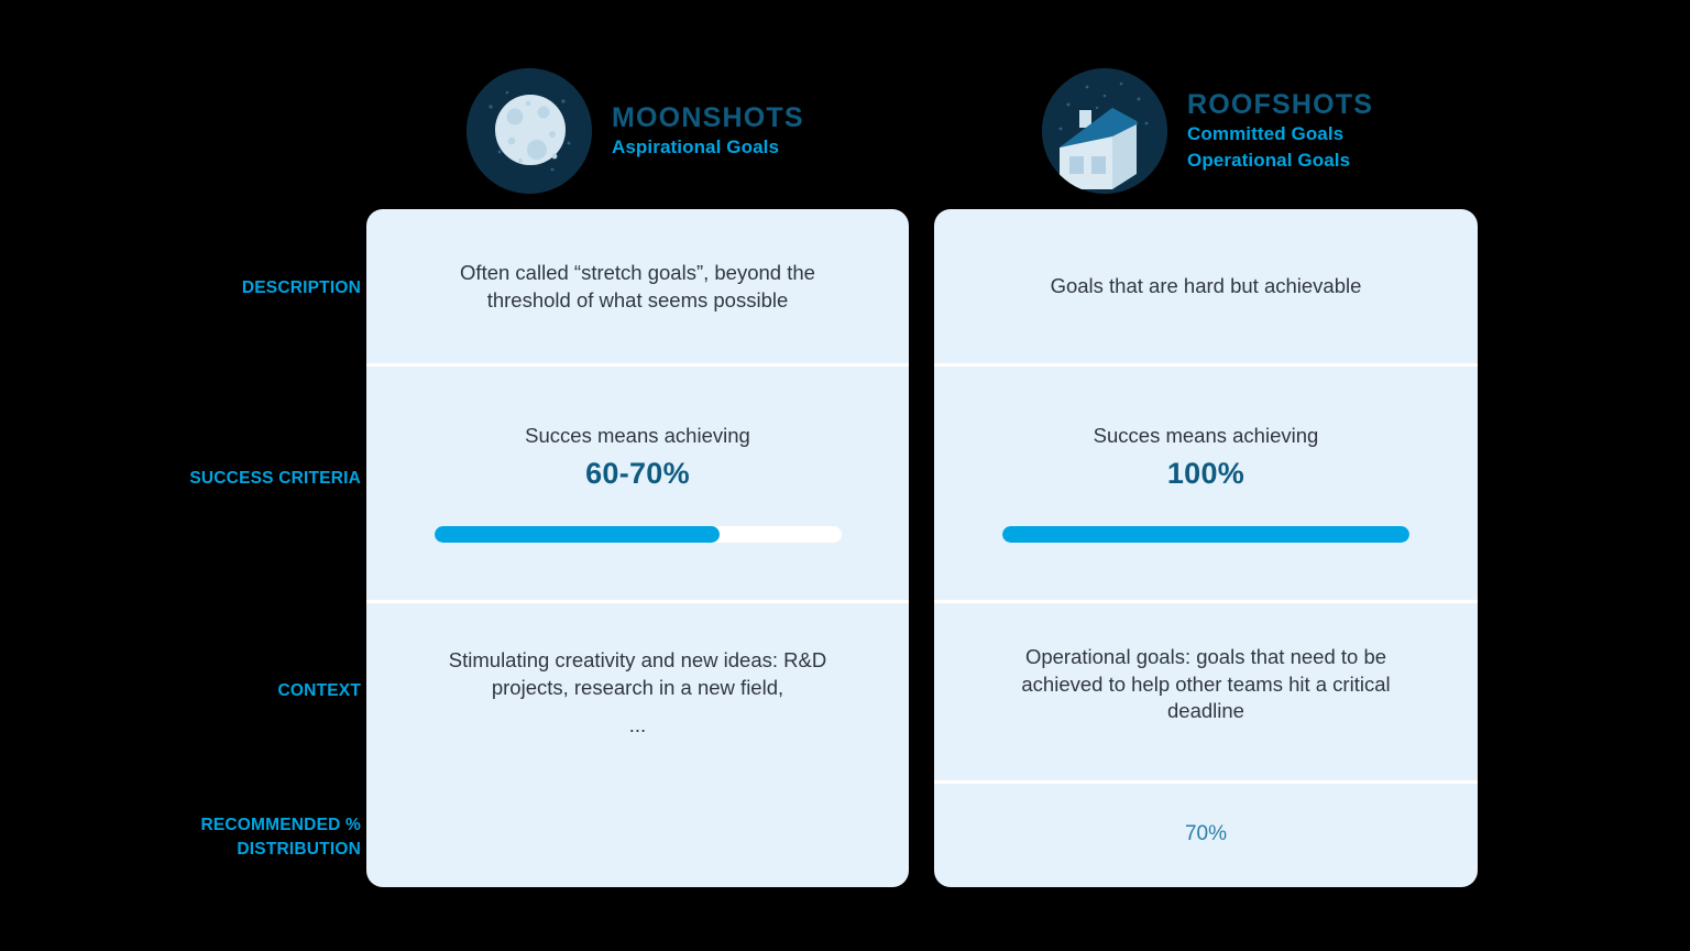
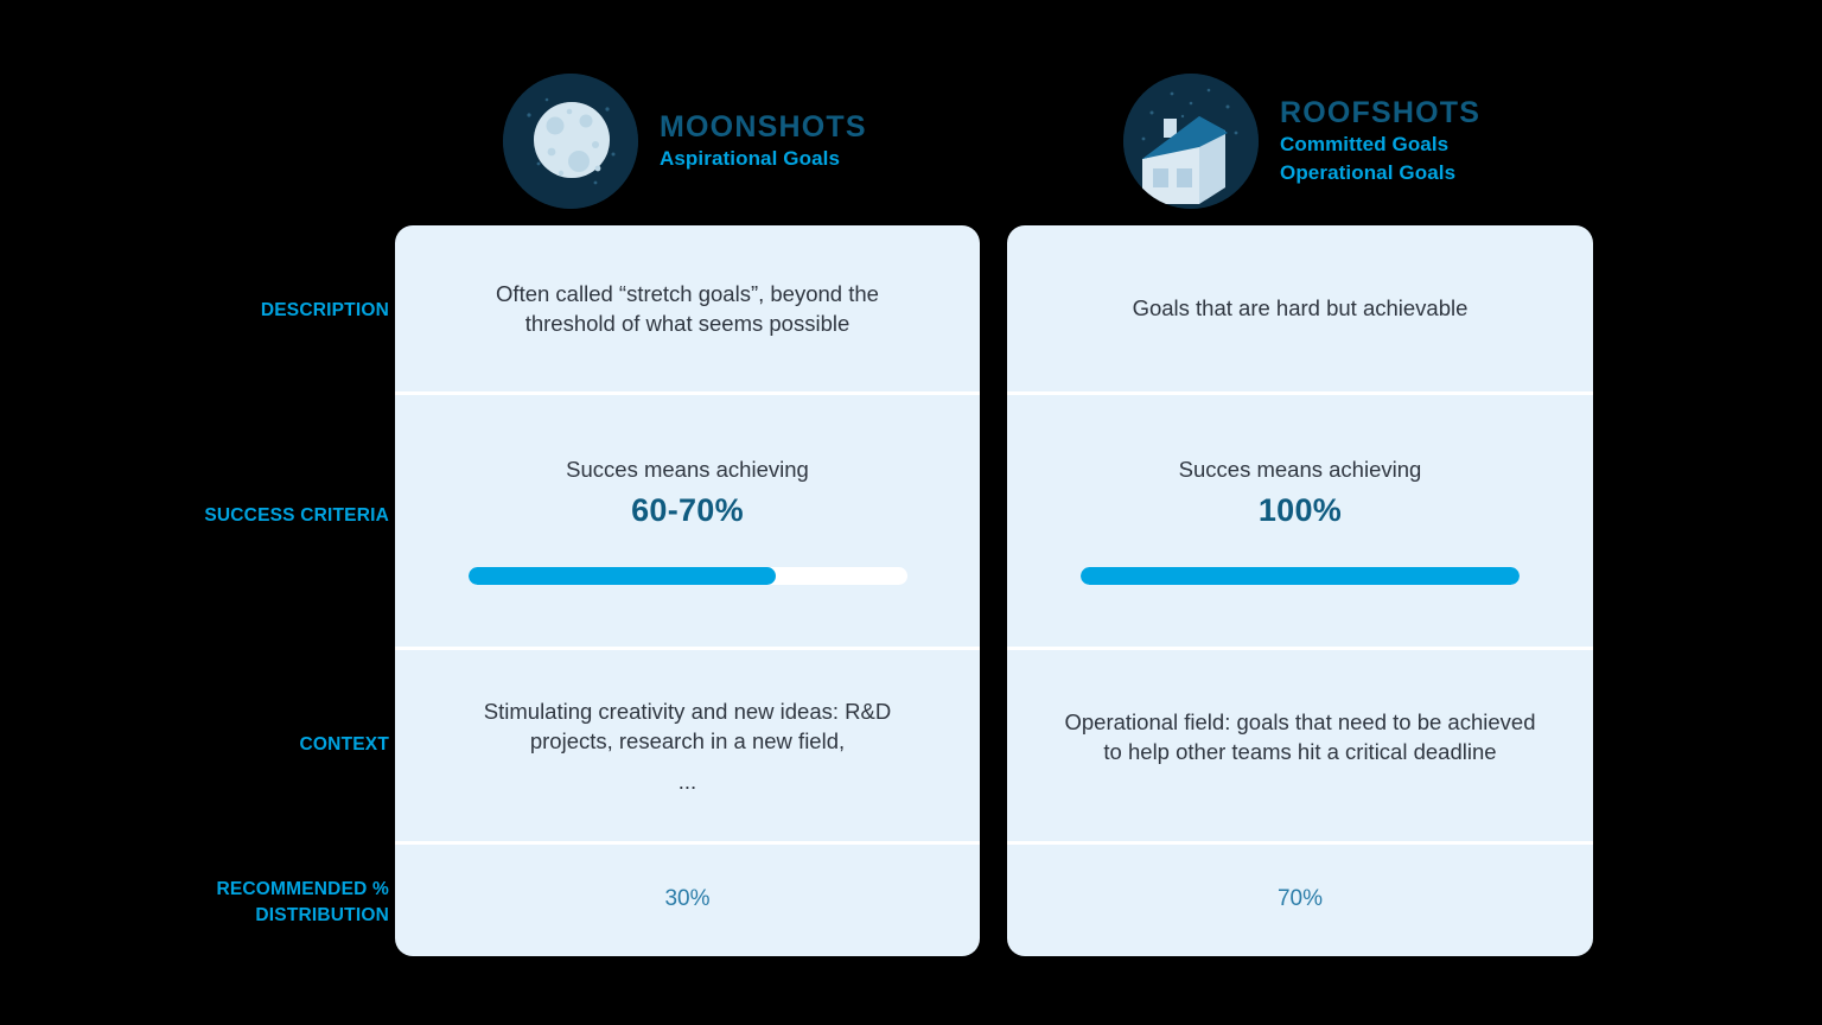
  MOONSHOTS
  Aspirational Goals
  ROOFSHOTS
  Committed Goals
  Operational Goals
  DESCRIPTION
  SUCCESS CRITERIA
  CONTEXT
  RECOMMENDED %
  DISTRIBUTION
  Often called “stretch goals”, beyond the threshold of what seems possible
  Succes means achieving
  60-70%
  Stimulating creativity and new ideas: R&D projects, research in a new field,
  ...
+ 30%
  Goals that are hard but achievable
  Succes means achieving
  100%
- Operational goals: goals that need to be achieved to help other teams hit a critical deadline
+ Operational field: goals that need to be achieved to help other teams hit a critical deadline
  70%
